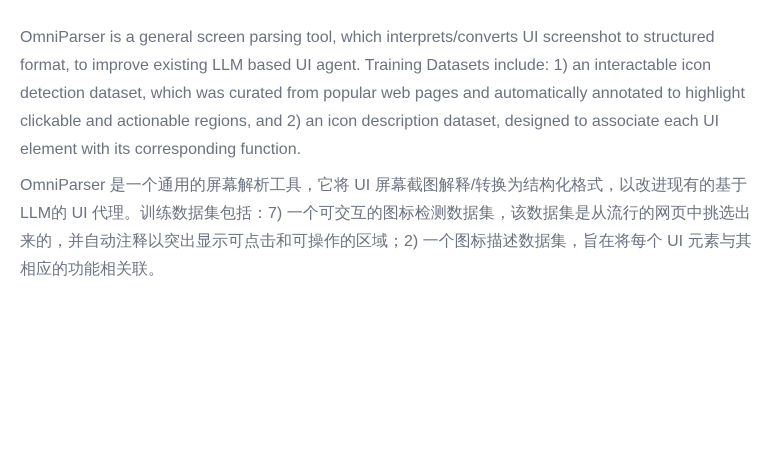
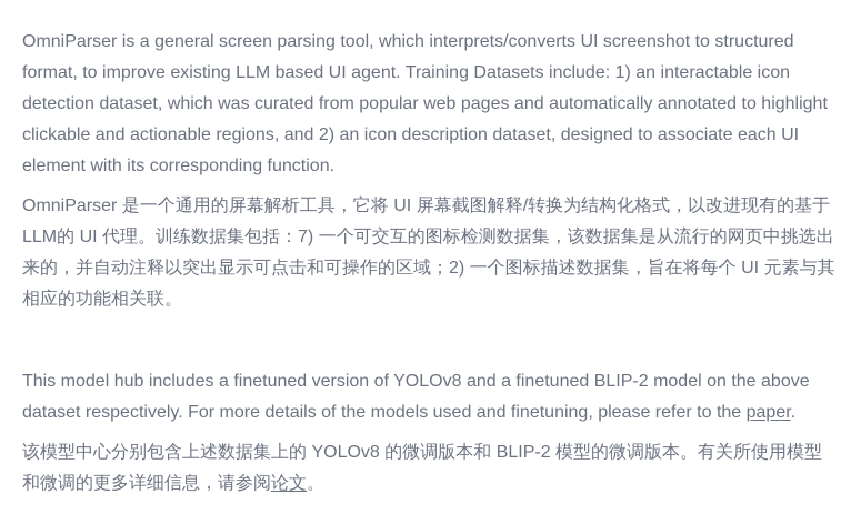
  OmniParser is a general screen parsing tool, which interprets/converts UI screenshot to structured format, to improve existing LLM based UI agent. Training Datasets include: 1) an interactable icon detection dataset, which was curated from popular web pages and automatically annotated to highlight clickable and actionable regions, and 2) an icon description dataset, designed to associate each UI element with its corresponding function.
  OmniParser 是一个通用的屏幕解析工具，它将 UI 屏幕截图解释/转换为结构化格式，以改进现有的基于LLM的 UI 代理。训练数据集包括：7) 一个可交互的图标检测数据集，该数据集是从流行的网页中挑选出来的，并自动注释以突出显示可点击和可操作的区域；2) 一个图标描述数据集，旨在将每个 UI 元素与其相应的功能相关联。
+ This model hub includes a finetuned version of YOLOv8 and a finetuned BLIP-2 model on the above dataset respectively. For more details of the models used and finetuning, please refer to the paper.
+ 该模型中心分别包含上述数据集上的 YOLOv8 的微调版本和 BLIP-2 模型的微调版本。有关所使用模型和微调的更多详细信息，请参阅论文。
